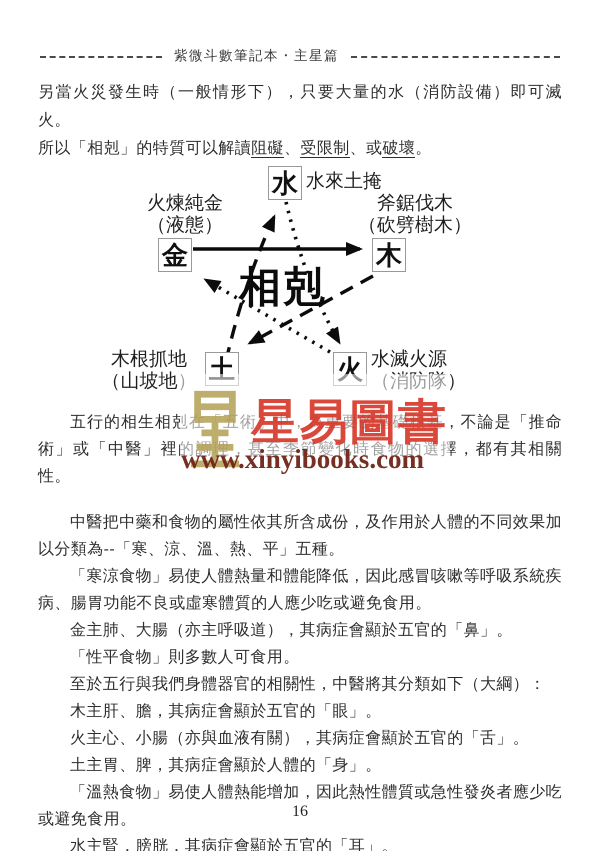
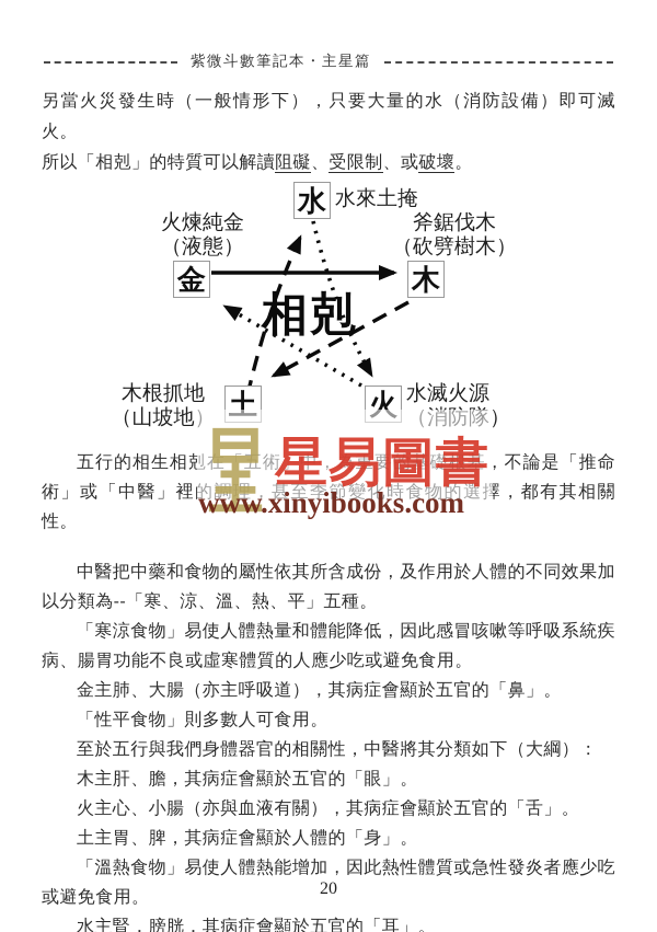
  紫微斗數筆記本・主星篇
  另當火災發生時（一般情形下），只要大量的水（消防設備）即可滅火。
  所以「相剋」的特質可以解讀阻礙、受限制、或破壞。
  水
  金
  木
  土
  火
  水來土掩
  火煉純金
  （液態）
  斧鋸伐木
  （砍劈樹木）
  木根抓地
  （山坡地）
  水滅火源
  （消防隊）
  相剋
  五行的相生相剋在「五術」中，為重要的基礎根基，不論是「推命術」或「中醫」裡的調理，甚至季節變化時食物的選擇，都有其相關性。
  中醫把中藥和食物的屬性依其所含成份，及作用於人體的不同效果加以分類為--「寒、涼、溫、熱、平」五種。
  「寒涼食物」易使人體熱量和體能降低，因此感冒咳嗽等呼吸系統疾病、腸胃功能不良或虛寒體質的人應少吃或避免食用。
  金主肺、大腸（亦主呼吸道），其病症會顯於五官的「鼻」。
  「性平食物」則多數人可食用。
  至於五行與我們身體器官的相關性，中醫將其分類如下（大綱）：
  木主肝、膽，其病症會顯於五官的「眼」。
  火主心、小腸（亦與血液有關），其病症會顯於五官的「舌」。
  土主胃、脾，其病症會顯於人體的「身」。
  「溫熱食物」易使人體熱能增加，因此熱性體質或急性發炎者應少吃或避免食用。
  水主腎，膀胱，其病症會顯於五官的「耳」。
  星易圖書
  www.xinyibooks.com
- 16
+ 20
